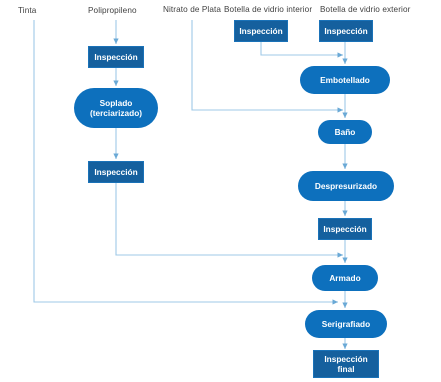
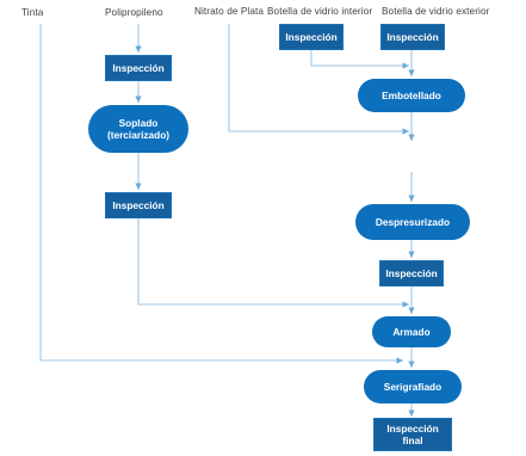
  Tinta
  Polipropileno
  Nitrato de Plata
  Botella de vidrio interior
  Botella de vidrio exterior
  Inspección
  Soplado
  (terciarizado)
  Inspección
  Inspección
  Inspección
  Embotellado
- Baño
  Despresurizado
  Inspección
  Armado
  Serigrafiado
  Inspección
  final
